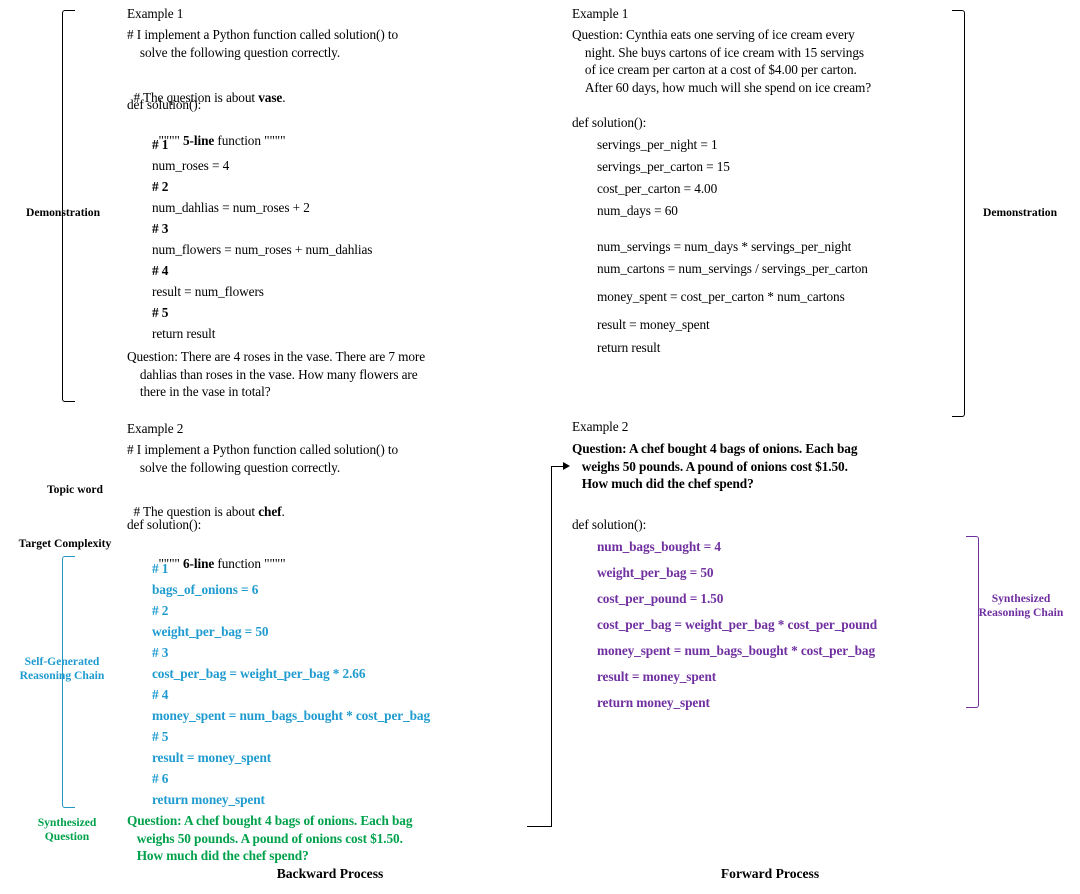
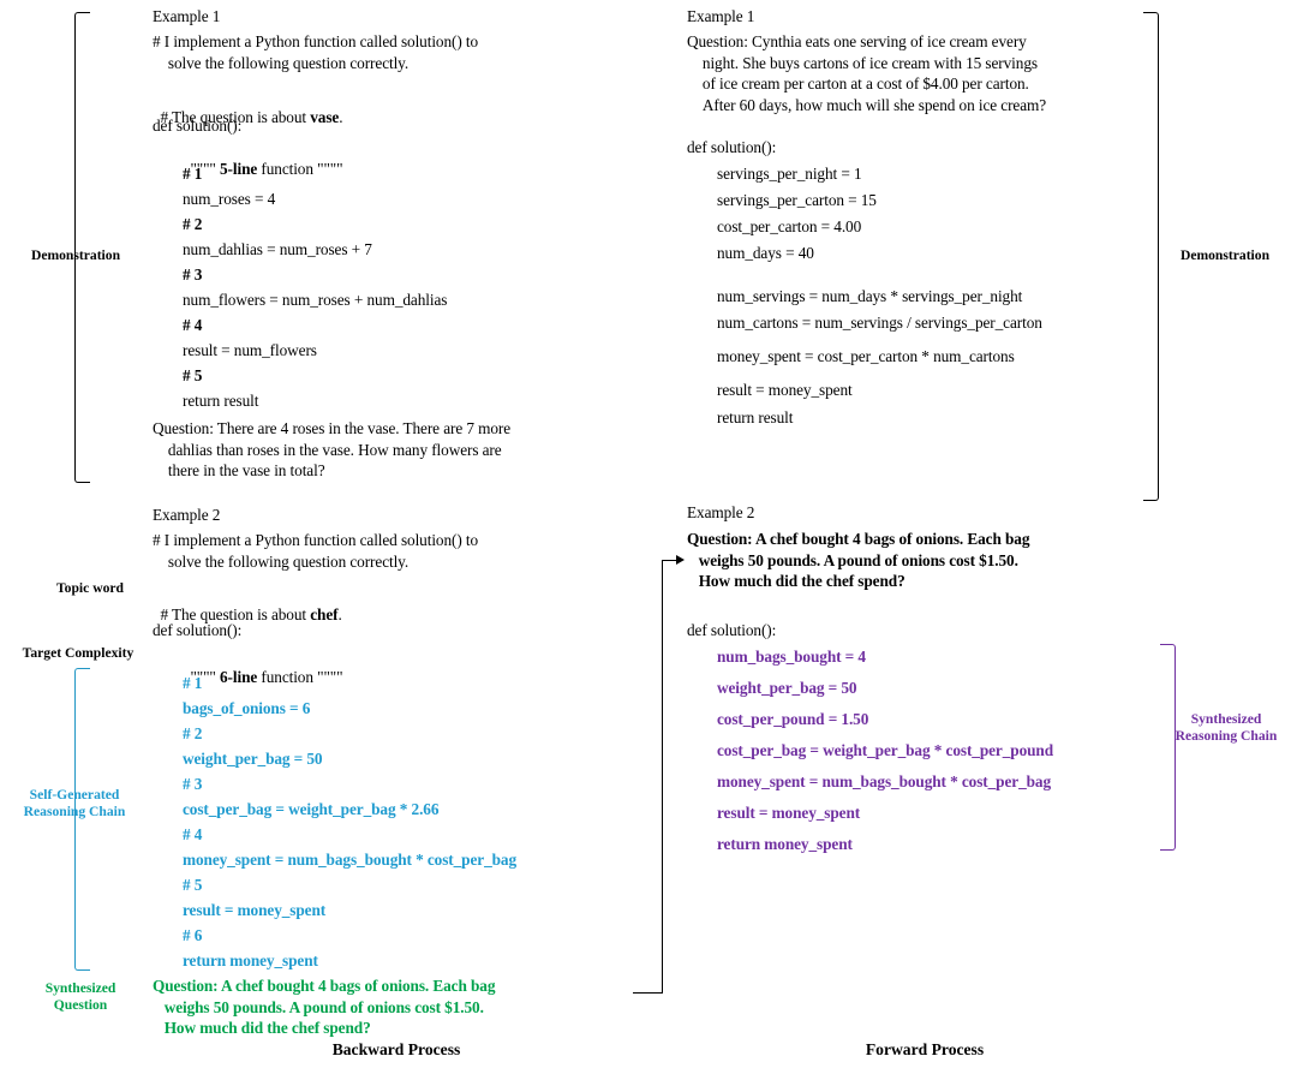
  Demonstration
  Example 1
  # I implement a Python function called solution() to
  solve the following question correctly.
  # The question is about vase.
  def solution():
  """" 5-line function """"
  # 1
  num_roses = 4
  # 2
- num_dahlias = num_roses + 2
+ num_dahlias = num_roses + 7
  # 3
  num_flowers = num_roses + num_dahlias
  # 4
  result = num_flowers
  # 5
  return result
  Question: There are 4 roses in the vase. There are 7 more
  dahlias than roses in the vase. How many flowers are
  there in the vase in total?
  Example 2
  # I implement a Python function called solution() to
  solve the following question correctly.
  # The question is about chef.
  def solution():
  """" 6-line function """"
  # 1
  bags_of_onions = 6
  # 2
  weight_per_bag = 50
  # 3
  cost_per_bag = weight_per_bag * 2.66
  # 4
  money_spent = num_bags_bought * cost_per_bag
  # 5
  result = money_spent
  # 6
  return money_spent
  Question: A chef bought 4 bags of onions. Each bag
  weighs 50 pounds. A pound of onions cost $1.50.
  How much did the chef spend?
  Topic word
  Target Complexity
  Self-Generated
  Reasoning Chain
  Synthesized
  Question
  Demonstration
  Example 1
  Question: Cynthia eats one serving of ice cream every
  night. She buys cartons of ice cream with 15 servings
  of ice cream per carton at a cost of $4.00 per carton.
  After 60 days, how much will she spend on ice cream?
  def solution():
  servings_per_night = 1
  servings_per_carton = 15
  cost_per_carton = 4.00
- num_days = 60
+ num_days = 40
  num_servings = num_days * servings_per_night
  num_cartons = num_servings / servings_per_carton
  money_spent = cost_per_carton * num_cartons
  result = money_spent
  return result
  Example 2
  Question: A chef bought 4 bags of onions. Each bag
  weighs 50 pounds. A pound of onions cost $1.50.
  How much did the chef spend?
  def solution():
  num_bags_bought = 4
  weight_per_bag = 50
  cost_per_pound = 1.50
  cost_per_bag = weight_per_bag * cost_per_pound
  money_spent = num_bags_bought * cost_per_bag
  result = money_spent
  return money_spent
  Synthesized
  Reasoning Chain
  Backward Process
  Forward Process
